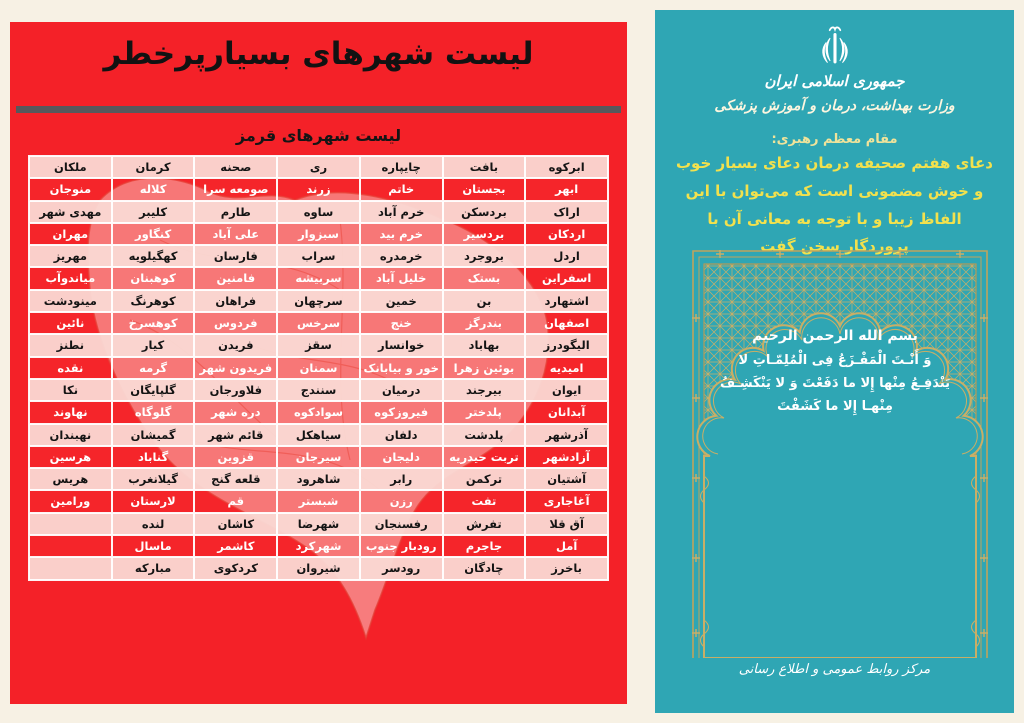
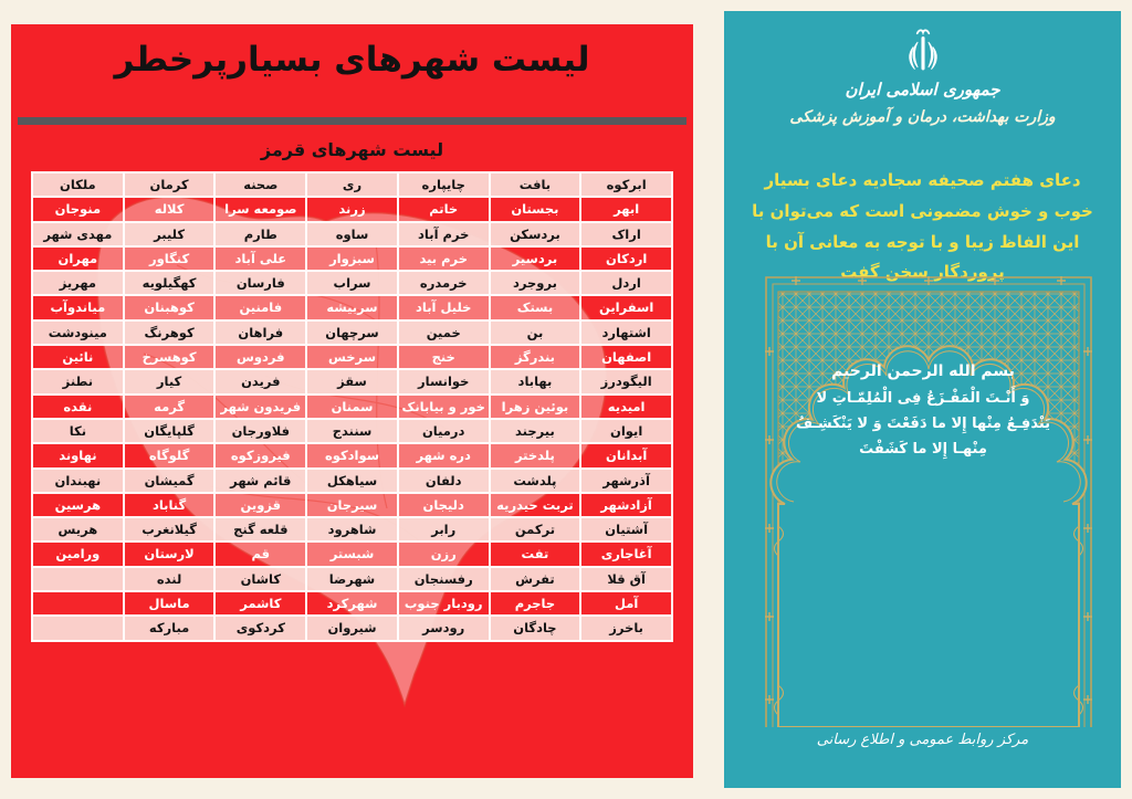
  لیست شهرهای بسیارپرخطر
  لیست شهرهای قرمز
  ابرکوه
  بافت
  چایپاره
  ری
  صحنه
  کرمان
  ملکان
  ابهر
  بجستان
  خاتم
  زرند
  صومعه سرا
  کلاله
  منوجان
  اراک
  بردسکن
  خرم آباد
  ساوه
  طارم
  کلیبر
  مهدی شهر
  اردکان
  بردسیر
  خرم بید
  سبزوار
  علی آباد
  کنگاور
  مهران
  اردل
  بروجرد
  خرمدره
  سراب
  فارسان
  کهگیلویه
  مهریز
  اسفراین
  بستک
  خلیل آباد
  سربیشه
  فامنین
  کوهبنان
  میاندوآب
  اشتهارد
  بن
  خمین
  سرچهان
  فراهان
  کوهرنگ
  مینودشت
  اصفهان
  بندرگز
  خنج
  سرخس
  فردوس
  کوهسرخ
  نائین
  الیگودرز
  بهاباد
  خوانسار
  سقز
  فریدن
  کیار
  نطنز
  امیدیه
  بوئین زهرا
  خور و بیابانک
  سمنان
  فریدون شهر
  گرمه
  نقده
  ایوان
  بیرجند
  درمیان
  سنندج
  فلاورجان
  گلپایگان
  نکا
  آبدانان
  پلدختر
- فیروزکوه
+ دره شهر
  سوادکوه
- دره شهر
+ فیروزکوه
  گلوگاه
  نهاوند
  آذرشهر
  پلدشت
  دلفان
  سیاهکل
  قائم شهر
  گمیشان
  نهبندان
  آزادشهر
  تربت حیدریه
  دلیجان
  سیرجان
  قزوین
  گناباد
  هرسین
  آشتیان
  ترکمن
  رابر
  شاهرود
  قلعه گنج
  گیلانغرب
  هریس
  آغاجاری
  تفت
  رزن
  شبستر
  قم
  لارستان
  ورامین
  آق قلا
  تفرش
  رفسنجان
  شهرضا
  کاشان
  لنده
  آمل
  جاجرم
  رودبار جنوب
  شهرکرد
  کاشمر
  ماسال
  باخرز
  چادگان
  رودسر
  شیروان
  کردکوی
  مبارکه
  جمهوری اسلامی ایران
  وزارت بهداشت، درمان و آموزش پزشکی
- مقام معظم رهبری:
- دعای هفتم صحیفه درمان دعای بسیار خوب و خوش مضمونی است که می‌توان با این الفاظ زیبا و با توجه به معانی آن با پروردگار سخن گفت
+ دعای هفتم صحیفه سجادیه دعای بسیار خوب و خوش مضمونی است که می‌توان با این الفاظ زیبا و با توجه به معانی آن با پروردگار سخن گفت
  بسم الله الرحمن الرحیم
  وَ أَنْـتَ الْمَفْـزَعُ فِی الْمُلِمّـاتِ لا یَنْدَفِـعُ مِنْها إِلا ما دَفَعْتَ وَ لا یَنْکَشِـفُ مِنْهـا إِلا ما کَشَفْتَ
  مرکز روابط عمومی و اطلاع رسانی
